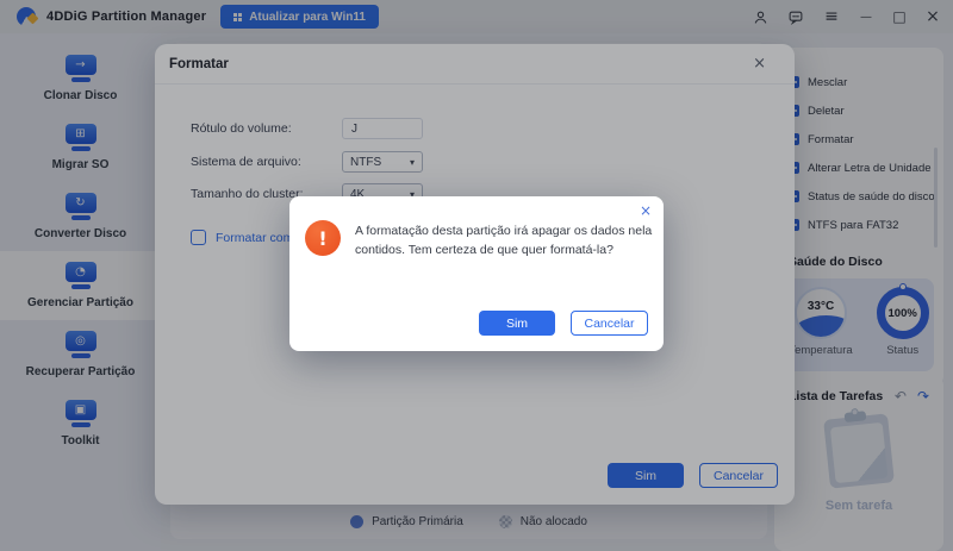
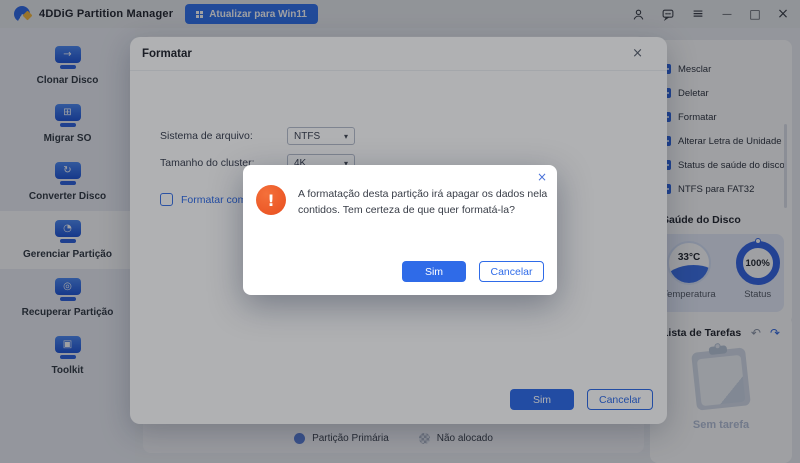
  4DDiG Partition Manager
  Atualizar para Win11
  ≡
  —
  □
  ×
  →
  Clonar Disco
  ⊞
  Migrar SO
  ↻
  Converter Disco
  ◔
  Gerenciar Partição
  ◎
  Recuperar Partição
  ▣
  Toolkit
  Partição Primária
  Não alocado
  Mesclar
  Deletar
  Formatar
  Alterar Letra de Unidade
  Status de saúde do disco
  NTFS para FAT32
  aúde do Disco
  33°C
  emperatura
  100%
  Status
  ista de Tarefas
  ↶
  ↷
  Sem tarefa
  Formatar
  ×
- Rótulo do volume:
- J
  Sistema de arquivo:
  NTFS
  ▾
  Tamanho do cluster:
  4K
  ▾
  Formatar com
  Sim
  Cancelar
  ×
  !
  A formatação desta partição irá apagar os dados nela contidos. Tem certeza de que quer formatá-la?
  Sim
  Cancelar
